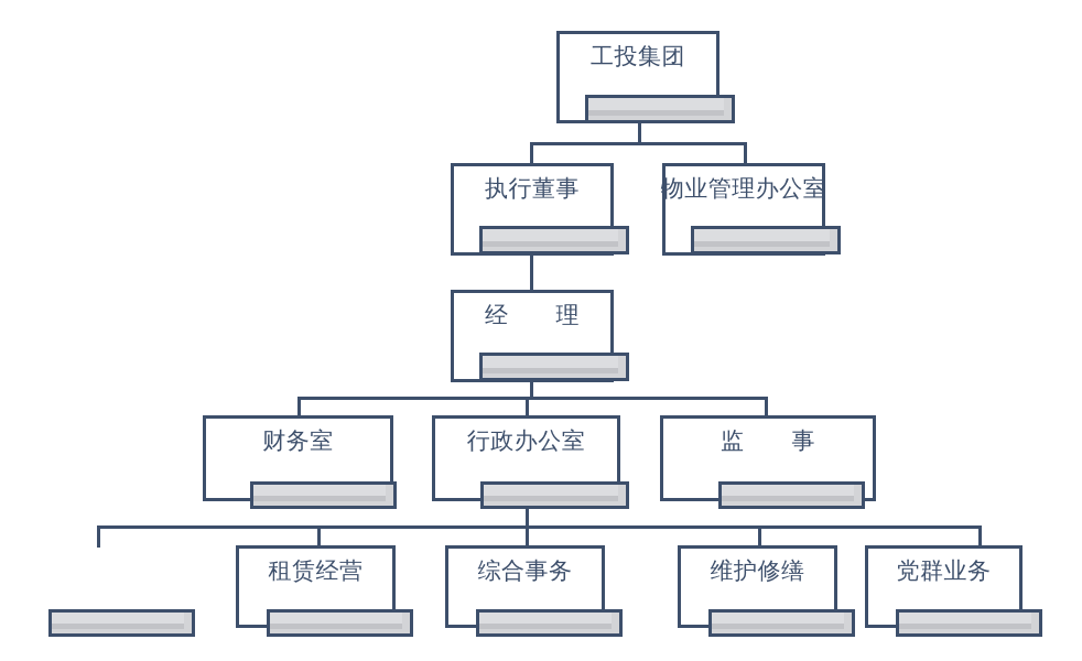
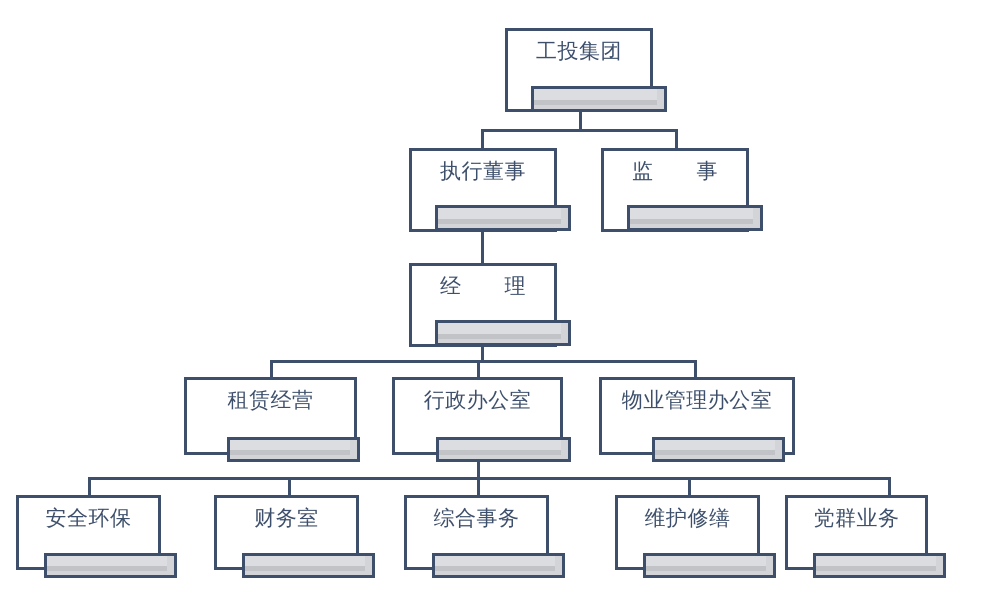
  工投集团
  执行董事
- 物业管理办公室
+ 监 事
  经 理
- 财务室
+ 租赁经营
  行政办公室
- 监 事
+ 物业管理办公室
+ 安全环保
- 租赁经营
+ 财务室
  综合事务
  维护修缮
  党群业务
